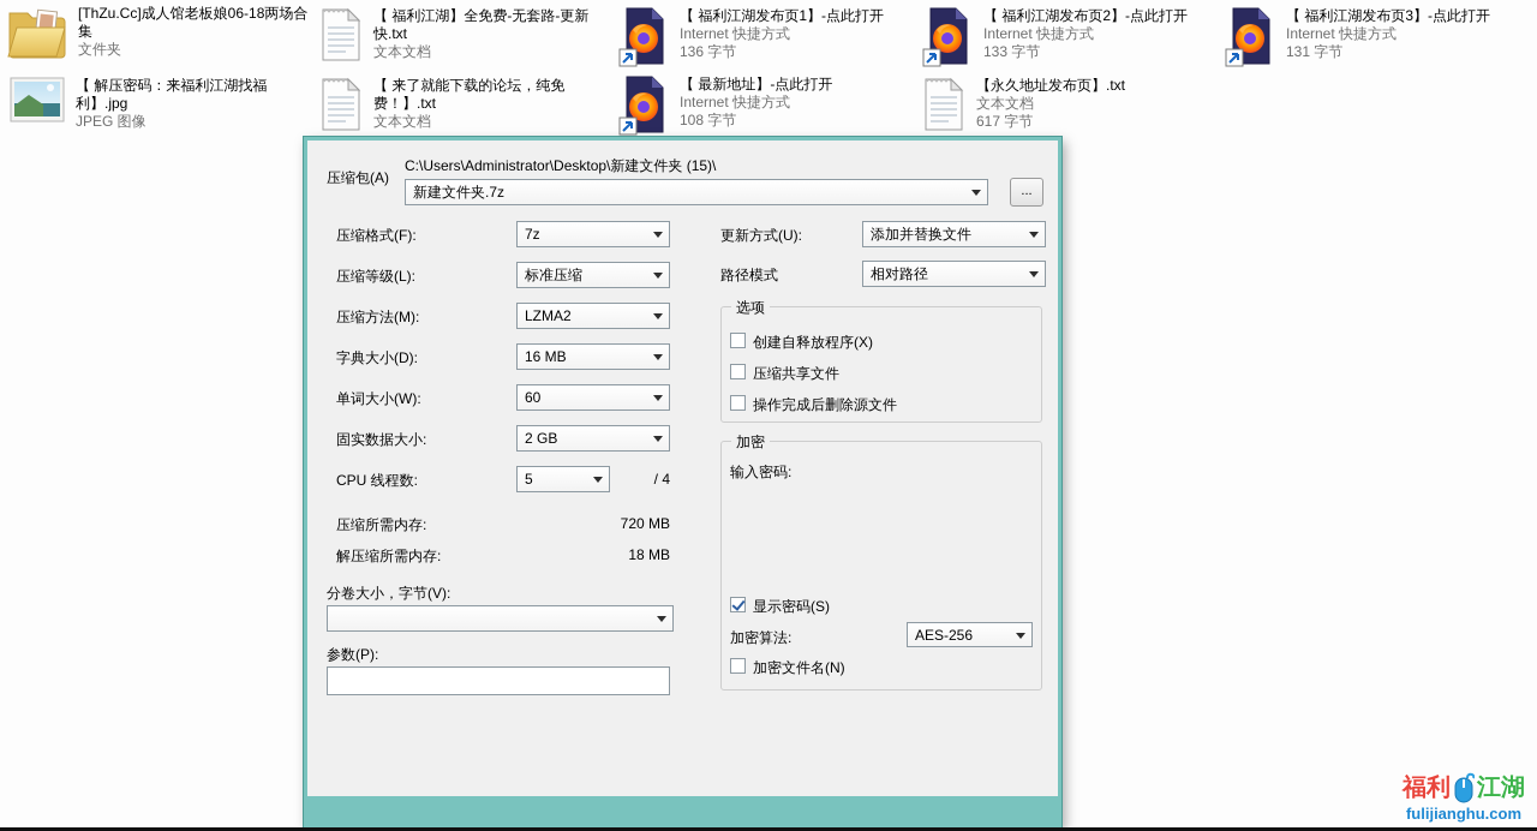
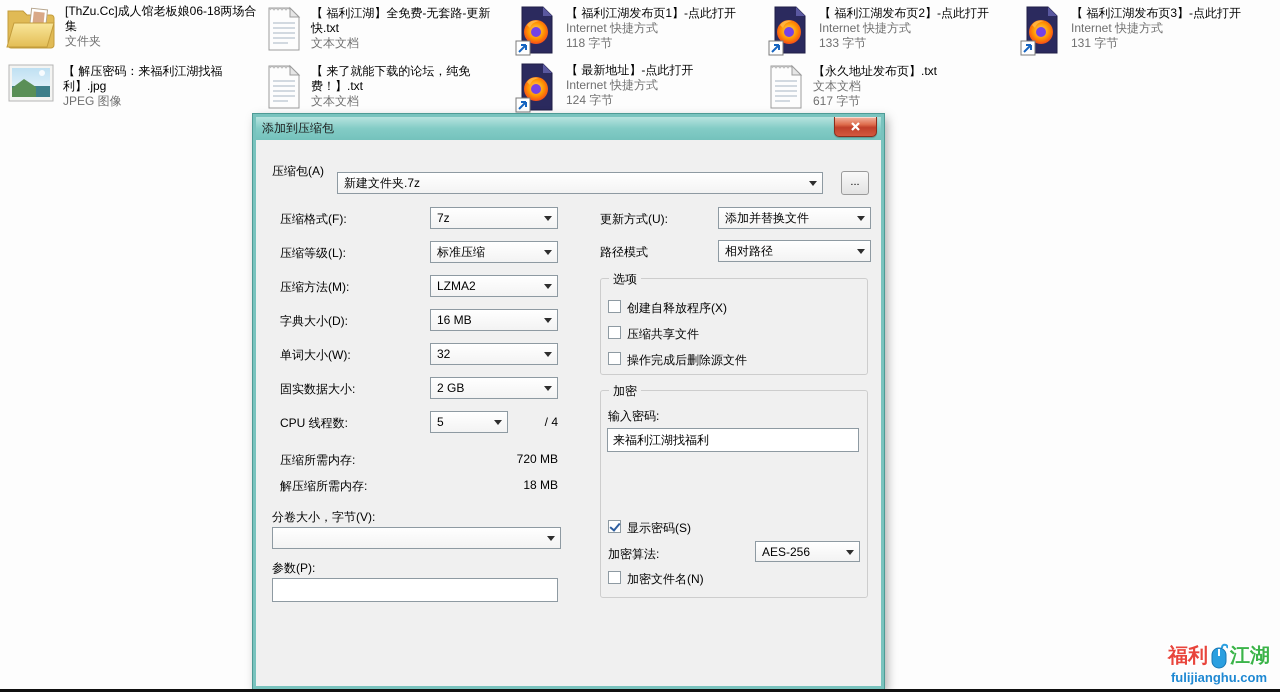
  [ThZu.Cc]成人馆老板娘06-18两场合集
  文件夹
  【 解压密码：来福利江湖找福利】.jpg
  JPEG 图像
  【 福利江湖】全免费-无套路-更新快.txt
  文本文档
  【 来了就能下载的论坛，纯免费！】.txt
  文本文档
  【 福利江湖发布页1】-点此打开
  Internet 快捷方式
- 136 字节
+ 118 字节
  【 最新地址】-点此打开
  Internet 快捷方式
- 108 字节
+ 124 字节
  【 福利江湖发布页2】-点此打开
  Internet 快捷方式
  133 字节
  【永久地址发布页】.txt
  文本文档
  617 字节
  【 福利江湖发布页3】-点此打开
  Internet 快捷方式
  131 字节
+ 添加到压缩包
  压缩包(A)
- C:\Users\Administrator\Desktop\新建文件夹 (15)\
  新建文件夹.7z
  ...
  压缩格式(F):
  7z
  压缩等级(L):
  标准压缩
  压缩方法(M):
  LZMA2
  字典大小(D):
  16 MB
  单词大小(W):
- 60
+ 32
  固实数据大小:
  2 GB
  CPU 线程数:
  5
  / 4
  压缩所需内存:
  720 MB
  解压缩所需内存:
  18 MB
  分卷大小，字节(V):
  参数(P):
  更新方式(U):
  添加并替换文件
  路径模式
  相对路径
  选项
  创建自释放程序(X)
  压缩共享文件
  操作完成后删除源文件
  加密
  输入密码:
+ 来福利江湖找福利
  显示密码(S)
  加密算法:
  AES-256
  加密文件名(N)
  福利
  江湖
  fulijianghu.com
